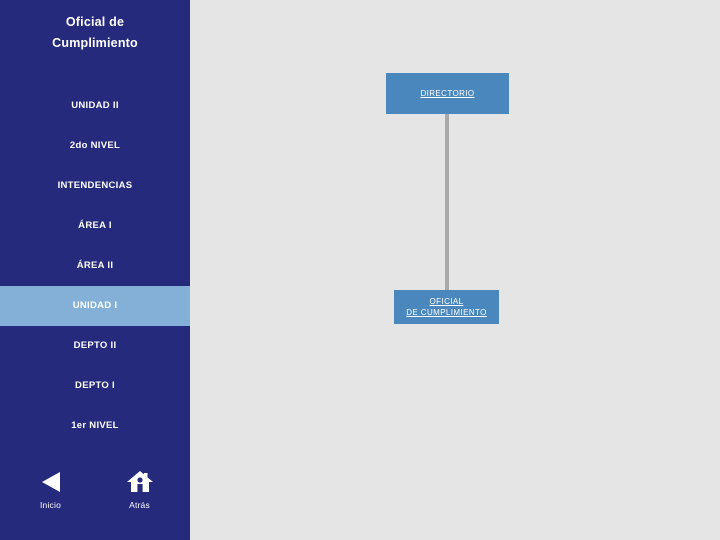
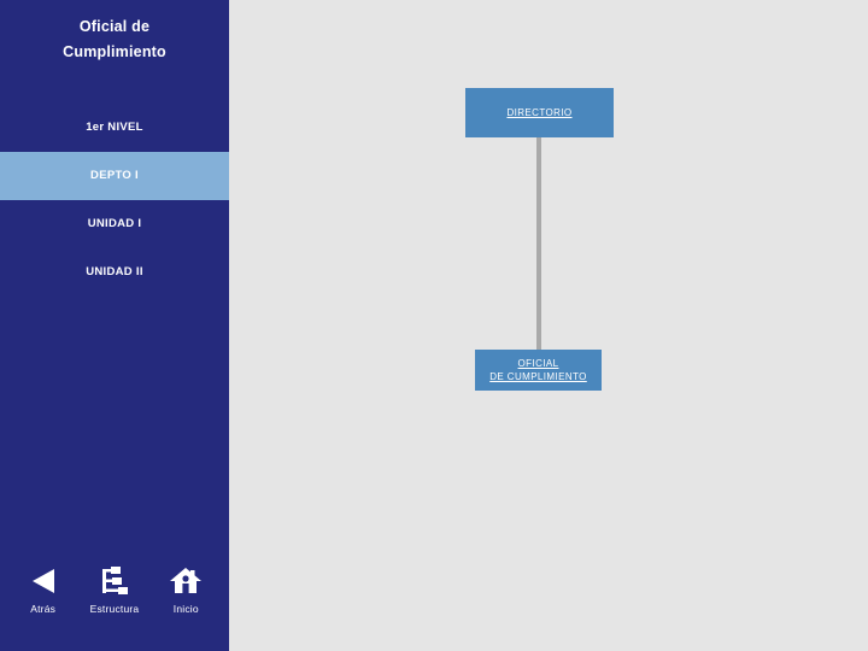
  Oficial de
  Cumplimiento
- UNIDAD II
+ 1er NIVEL
- 2do NIVEL
- INTENDENCIAS
- ÁREA I
- ÁREA II
- UNIDAD I
+ DEPTO I
- DEPTO II
- DEPTO I
+ UNIDAD I
- 1er NIVEL
+ UNIDAD II
- Inicio
+ Atrás
+ Estructura
- Atrás
+ Inicio
  DIRECTORIO
  OFICIAL
  DE CUMPLIMIENTO
